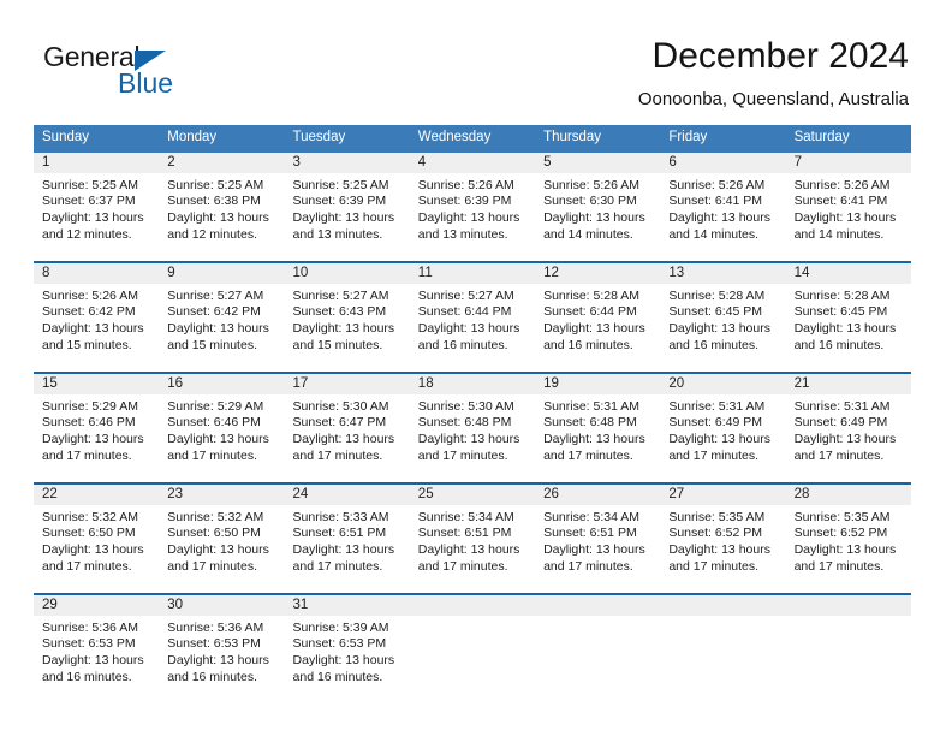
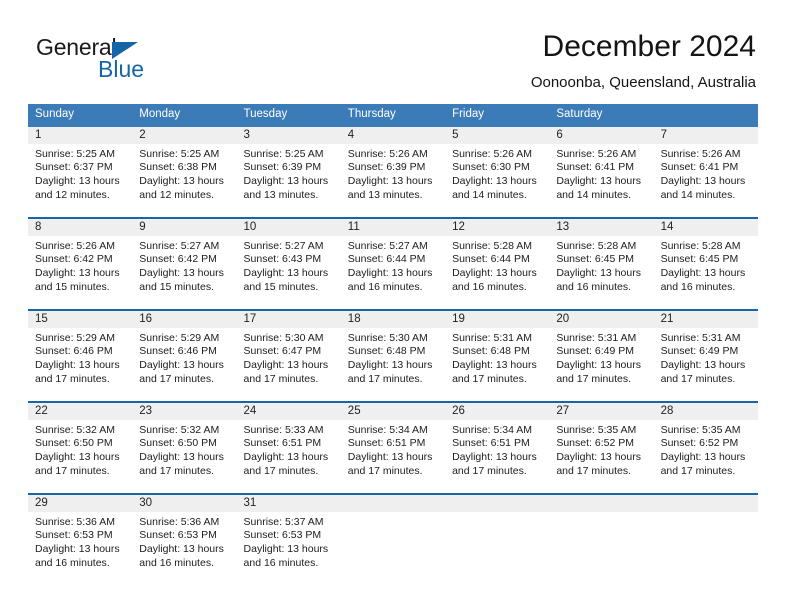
  General
  Blue
  December 2024
  Oonoonba, Queensland, Australia
  Sunday
  Monday
  Tuesday
- Wednesday
  Thursday
  Friday
  Saturday
  1
  Sunrise: 5:25 AM
  Sunset: 6:37 PM
  Daylight: 13 hours and 12 minutes.
  2
  Sunrise: 5:25 AM
  Sunset: 6:38 PM
  Daylight: 13 hours and 12 minutes.
  3
  Sunrise: 5:25 AM
  Sunset: 6:39 PM
  Daylight: 13 hours and 13 minutes.
  4
  Sunrise: 5:26 AM
  Sunset: 6:39 PM
  Daylight: 13 hours and 13 minutes.
  5
  Sunrise: 5:26 AM
  Sunset: 6:30 PM
  Daylight: 13 hours and 14 minutes.
  6
  Sunrise: 5:26 AM
  Sunset: 6:41 PM
  Daylight: 13 hours and 14 minutes.
  7
  Sunrise: 5:26 AM
  Sunset: 6:41 PM
  Daylight: 13 hours and 14 minutes.
  8
  Sunrise: 5:26 AM
  Sunset: 6:42 PM
  Daylight: 13 hours and 15 minutes.
  9
  Sunrise: 5:27 AM
  Sunset: 6:42 PM
  Daylight: 13 hours and 15 minutes.
  10
  Sunrise: 5:27 AM
  Sunset: 6:43 PM
  Daylight: 13 hours and 15 minutes.
  11
  Sunrise: 5:27 AM
  Sunset: 6:44 PM
  Daylight: 13 hours and 16 minutes.
  12
  Sunrise: 5:28 AM
  Sunset: 6:44 PM
  Daylight: 13 hours and 16 minutes.
  13
  Sunrise: 5:28 AM
  Sunset: 6:45 PM
  Daylight: 13 hours and 16 minutes.
  14
  Sunrise: 5:28 AM
  Sunset: 6:45 PM
  Daylight: 13 hours and 16 minutes.
  15
  Sunrise: 5:29 AM
  Sunset: 6:46 PM
  Daylight: 13 hours and 17 minutes.
  16
  Sunrise: 5:29 AM
  Sunset: 6:46 PM
  Daylight: 13 hours and 17 minutes.
  17
  Sunrise: 5:30 AM
  Sunset: 6:47 PM
  Daylight: 13 hours and 17 minutes.
  18
  Sunrise: 5:30 AM
  Sunset: 6:48 PM
  Daylight: 13 hours and 17 minutes.
  19
  Sunrise: 5:31 AM
  Sunset: 6:48 PM
  Daylight: 13 hours and 17 minutes.
  20
  Sunrise: 5:31 AM
  Sunset: 6:49 PM
  Daylight: 13 hours and 17 minutes.
  21
  Sunrise: 5:31 AM
  Sunset: 6:49 PM
  Daylight: 13 hours and 17 minutes.
  22
  Sunrise: 5:32 AM
  Sunset: 6:50 PM
  Daylight: 13 hours and 17 minutes.
  23
  Sunrise: 5:32 AM
  Sunset: 6:50 PM
  Daylight: 13 hours and 17 minutes.
  24
  Sunrise: 5:33 AM
  Sunset: 6:51 PM
  Daylight: 13 hours and 17 minutes.
  25
  Sunrise: 5:34 AM
  Sunset: 6:51 PM
  Daylight: 13 hours and 17 minutes.
  26
  Sunrise: 5:34 AM
  Sunset: 6:51 PM
  Daylight: 13 hours and 17 minutes.
  27
  Sunrise: 5:35 AM
  Sunset: 6:52 PM
  Daylight: 13 hours and 17 minutes.
  28
  Sunrise: 5:35 AM
  Sunset: 6:52 PM
  Daylight: 13 hours and 17 minutes.
  29
  Sunrise: 5:36 AM
  Sunset: 6:53 PM
  Daylight: 13 hours and 16 minutes.
  30
  Sunrise: 5:36 AM
  Sunset: 6:53 PM
  Daylight: 13 hours and 16 minutes.
  31
- Sunrise: 5:39 AM
+ Sunrise: 5:37 AM
  Sunset: 6:53 PM
  Daylight: 13 hours and 16 minutes.
